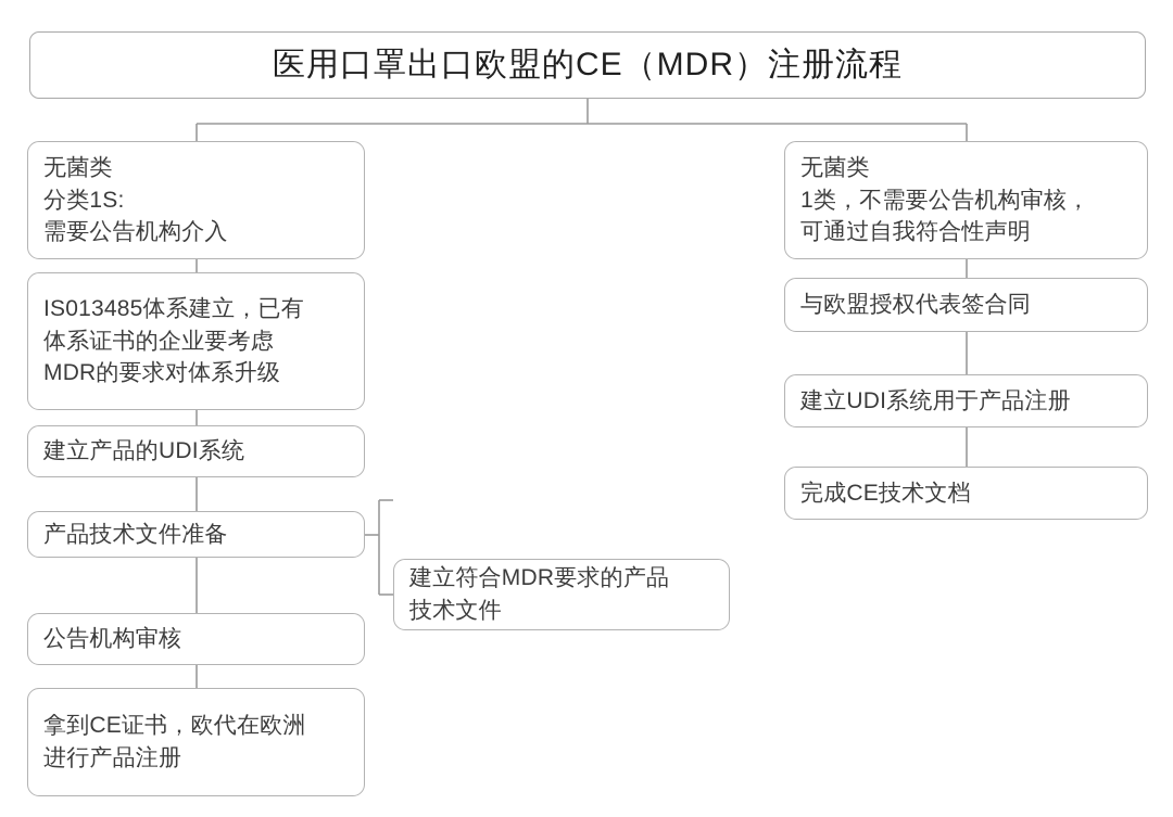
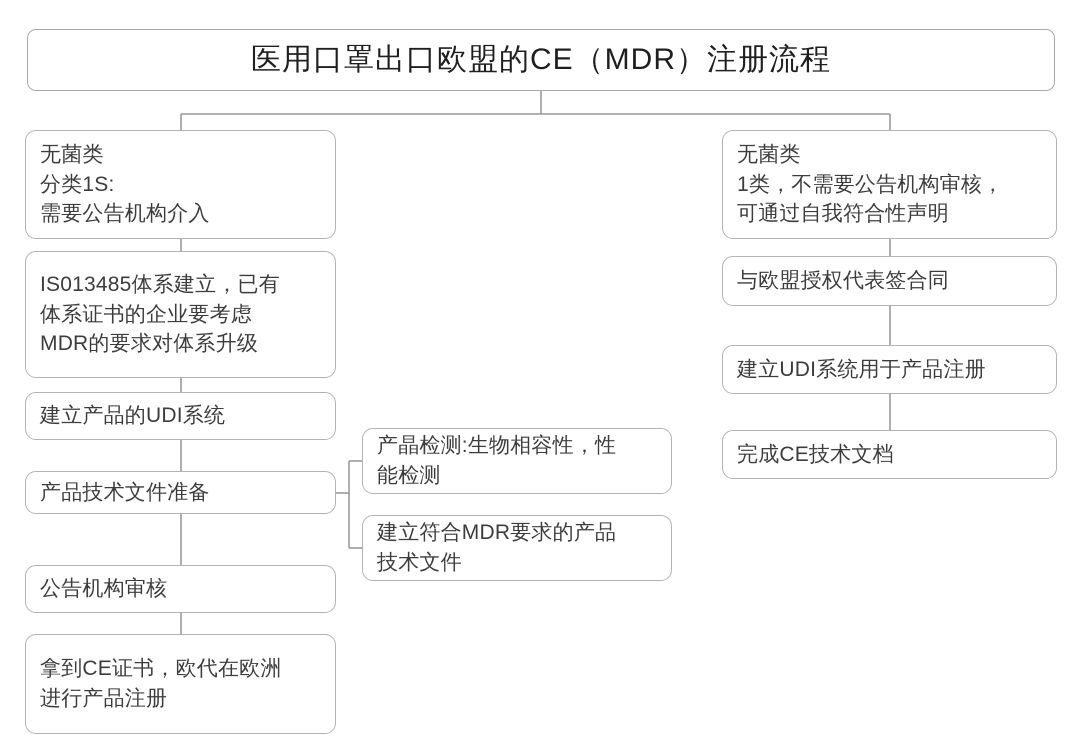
  医用口罩出口欧盟的CE（MDR）注册流程
  无菌类
  分类1S:
  需要公告机构介入
  IS013485体系建立，已有
  体系证书的企业要考虑
  MDR的要求对体系升级
  建立产品的UDI系统
  产品技术文件准备
  公告机构审核
  拿到CE证书，欧代在欧洲
  进行产品注册
+ 产晶检测:生物相容性，性
+ 能检测
  建立符合MDR要求的产品
  技术文件
  无菌类
  1类，不需要公告机构审核，
  可通过自我符合性声明
  与欧盟授权代表签合同
  建立UDI系统用于产品注册
  完成CE技术文档
